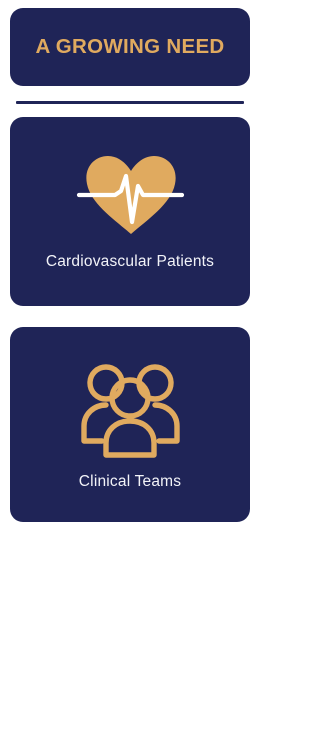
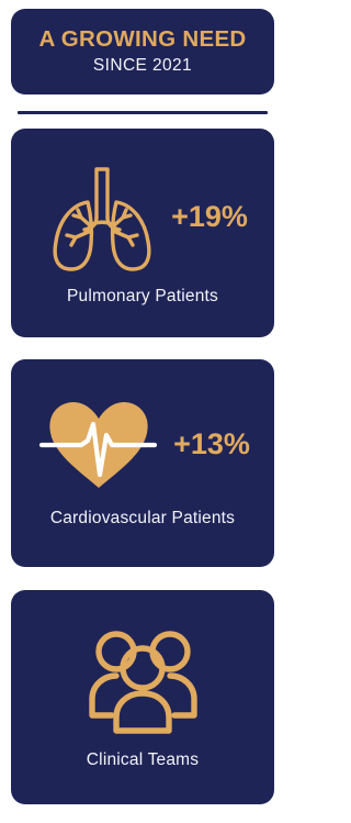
  A GROWING NEED
+ SINCE 2021
+ +19%
+ Pulmonary Patients
+ +13%
  Cardiovascular Patients
  Clinical Teams
